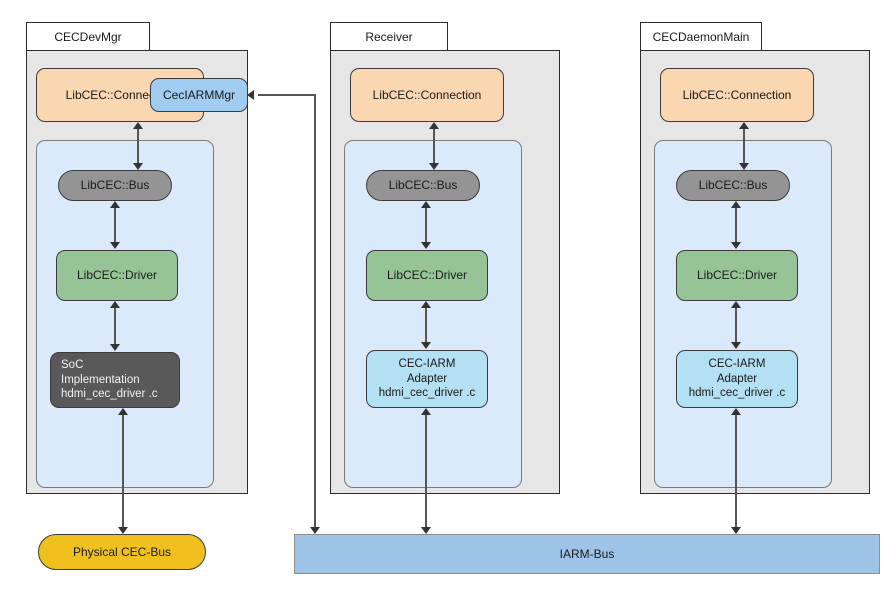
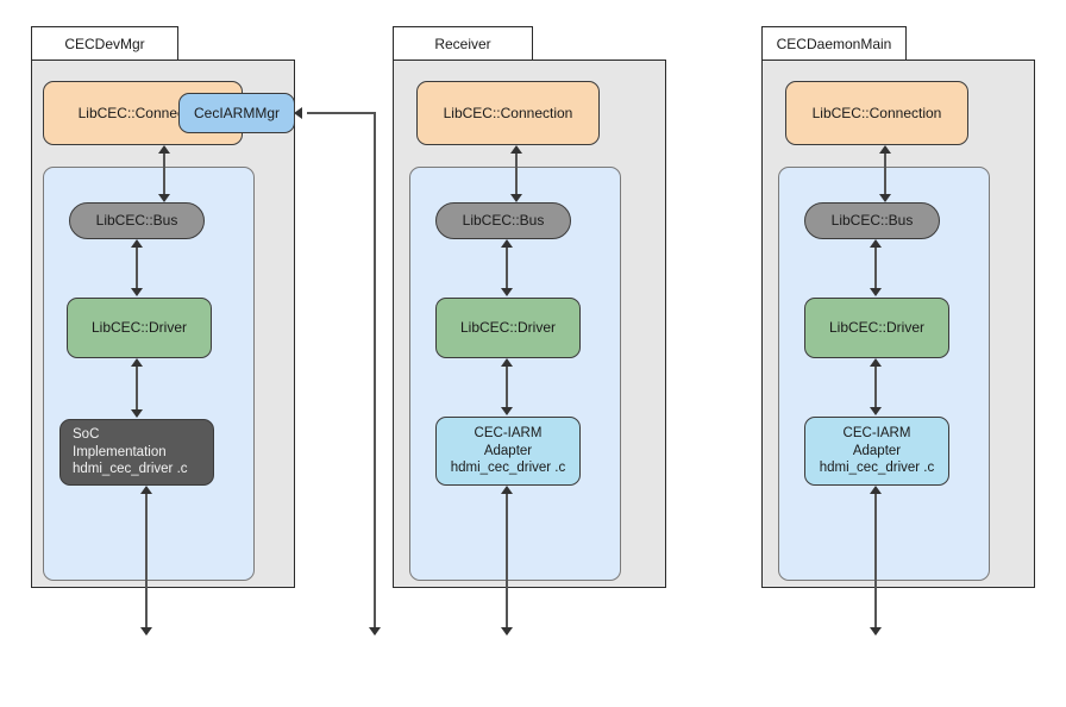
  CECDevMgr
  LibCEC::Conne
  CecIARMMgr
  LibCEC::Bus
  LibCEC::Driver
  SoC
  Implementation
  hdmi_cec_driver .c
  Receiver
  LibCEC::Connection
  LibCEC::Bus
  LibCEC::Driver
  CEC-IARM
  Adapter
  hdmi_cec_driver .c
  CECDaemonMain
  LibCEC::Connection
  LibCEC::Bus
  LibCEC::Driver
  CEC-IARM
  Adapter
  hdmi_cec_driver .c
- Physical CEC-Bus
- IARM-Bus
